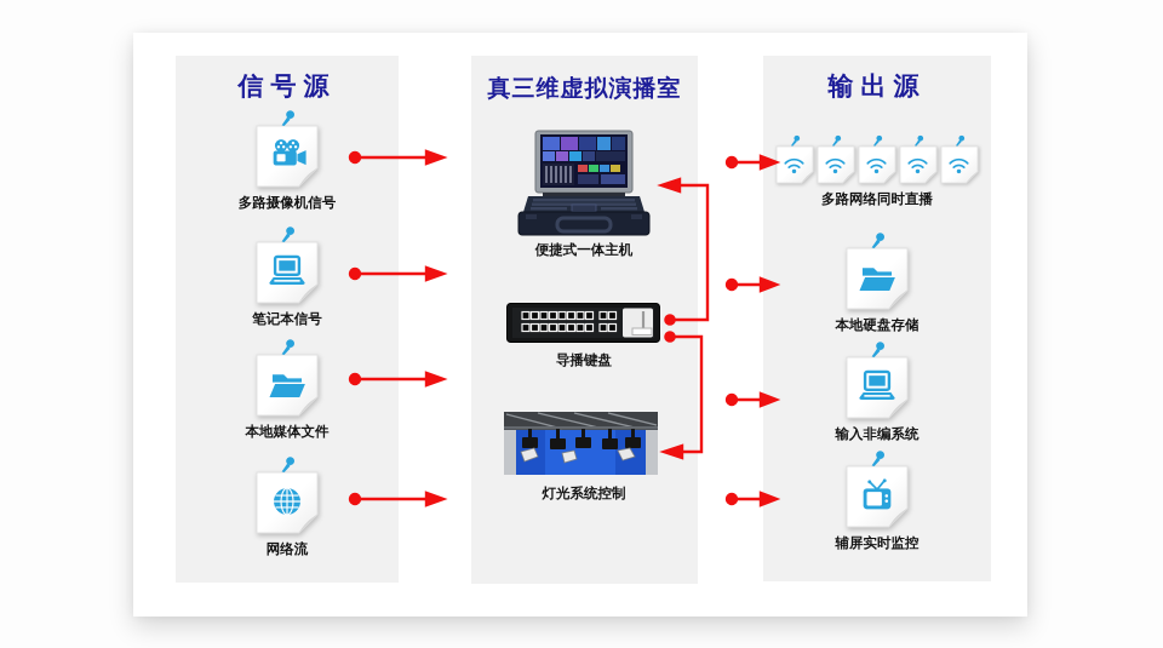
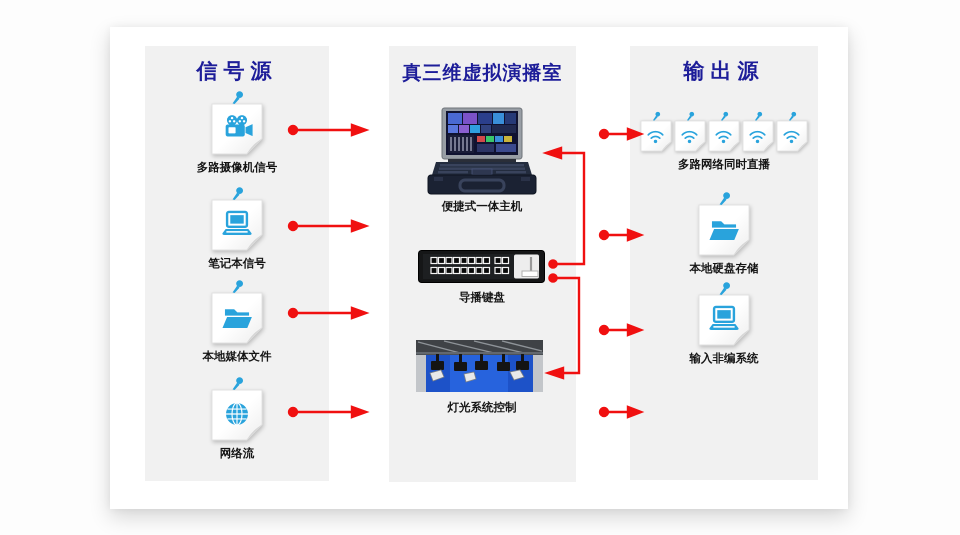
  信号源
  多路摄像机信号
  笔记本信号
  本地媒体文件
  网络流
  真三维虚拟演播室
  便捷式一体主机
  导播键盘
  灯光系统控制
  输出源
  多路网络同时直播
  本地硬盘存储
  输入非编系统
- 辅屏实时监控
